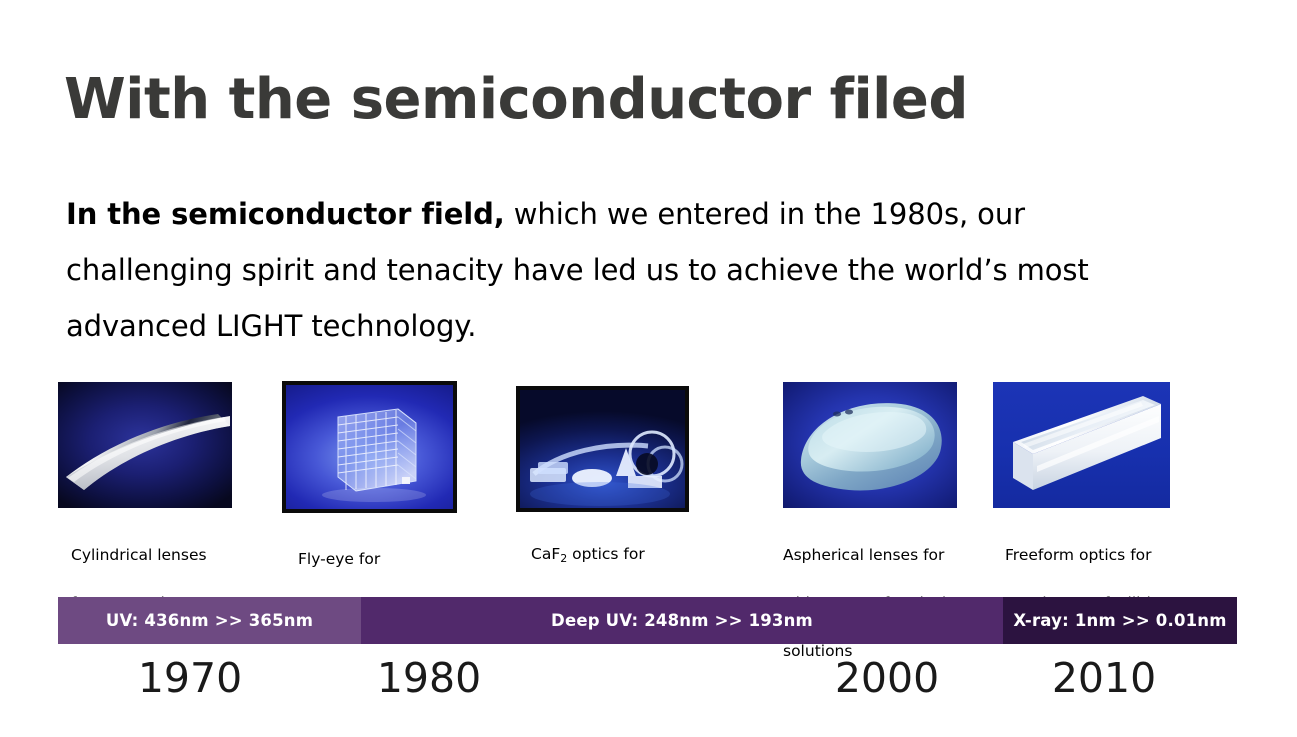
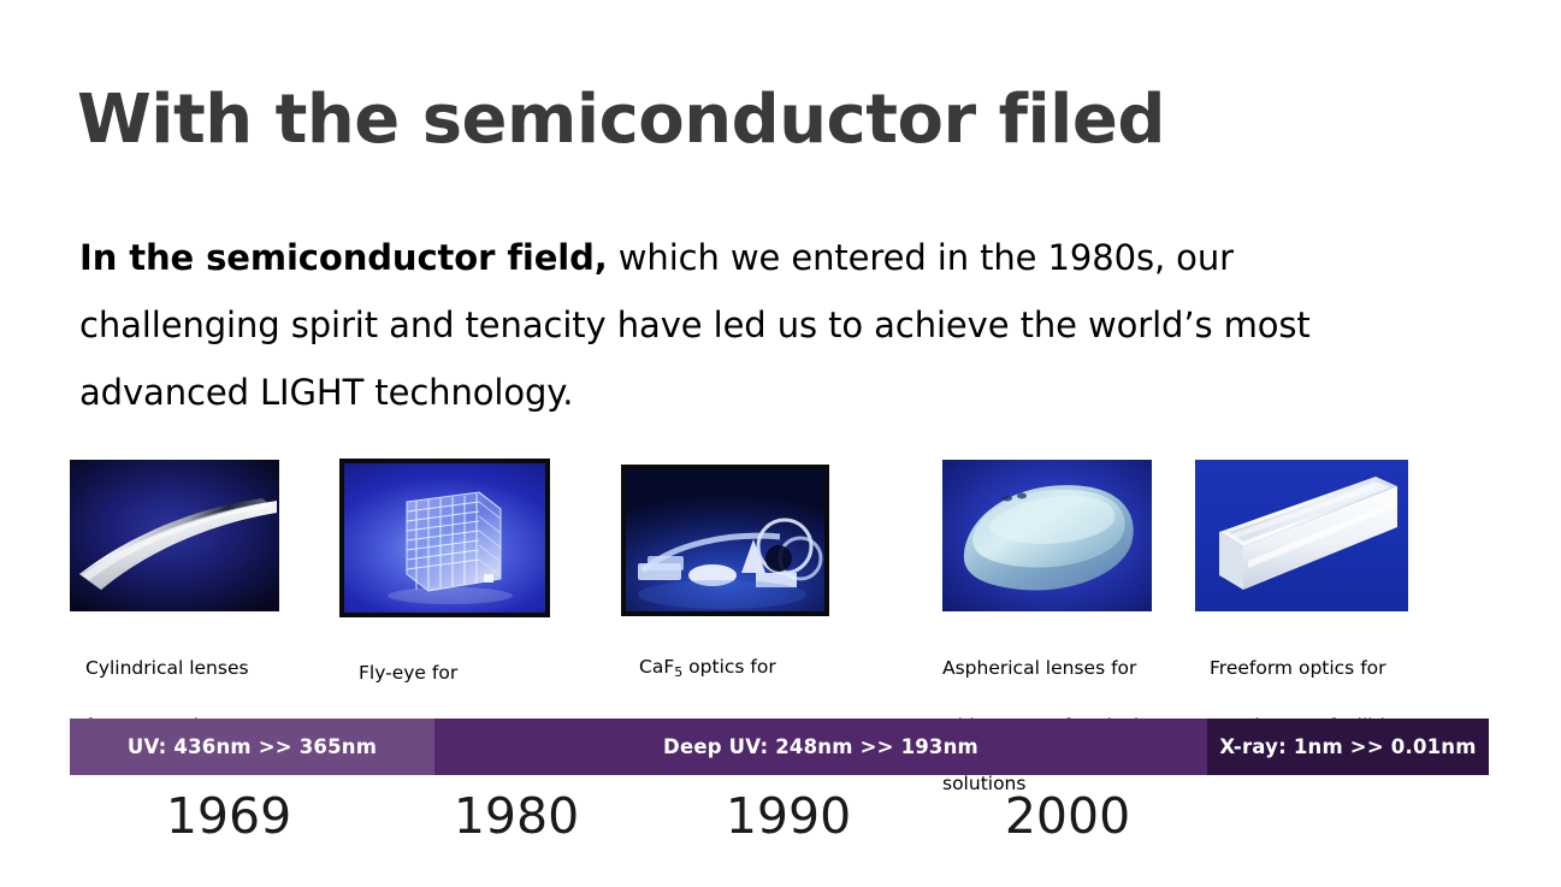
  With the semiconductor filed
  In the semiconductor field, which we entered in the 1980s, our challenging spirit and tenacity have led us to achieve the world’s most advanced LIGHT technology.
  Cylindrical lenses
  Fly-eye for
- CaF2 optics for
+ CaF5 optics for
  Aspherical lenses for
  solutions
  Freeform optics for
  UV: 436nm >> 365nm
  Deep UV: 248nm >> 193nm
  X-ray: 1nm >> 0.01nm
- 1970
+ 1969
  1980
+ 1990
  2000
- 2010
